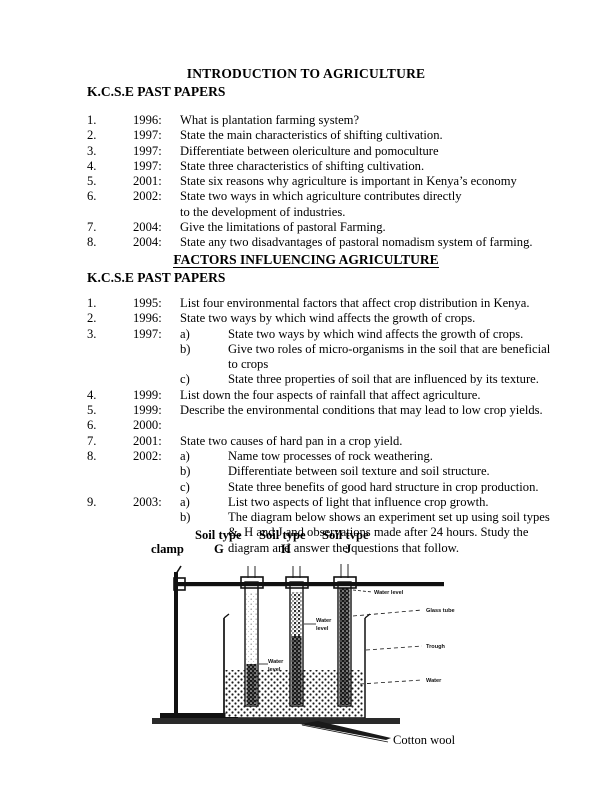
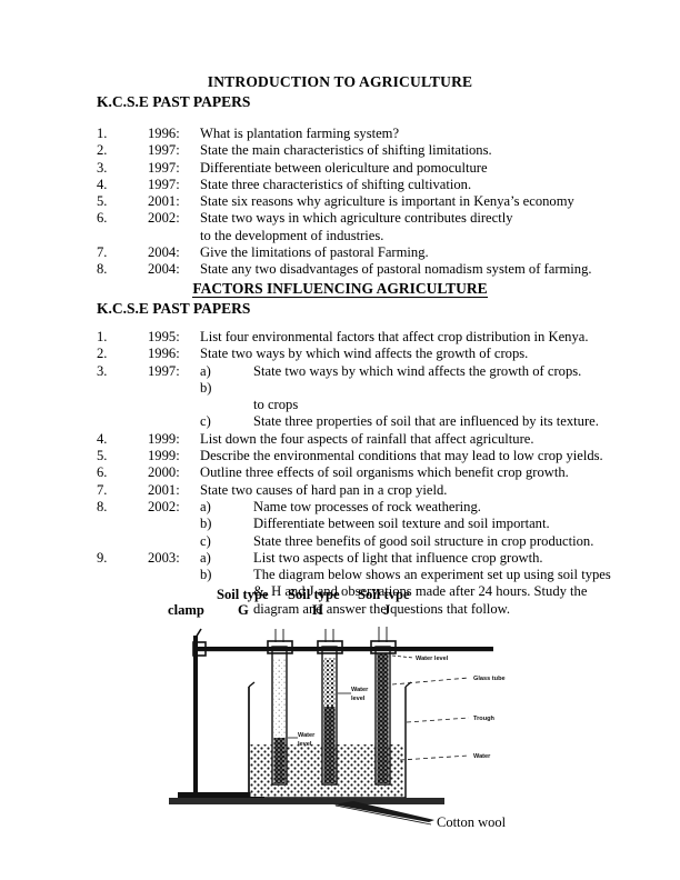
  INTRODUCTION TO AGRICULTURE
  K.C.S.E PAST PAPERS
  1.
  1996:
  What is plantation farming system?
  2.
  1997:
- State the main characteristics of shifting cultivation.
+ State the main characteristics of shifting limitations.
  3.
  1997:
  Differentiate between olericulture and pomoculture
  4.
  1997:
  State three characteristics of shifting cultivation.
  5.
  2001:
  State six reasons why agriculture is important in Kenya’s economy
  6.
  2002:
  State two ways in which agriculture contributes directly
  to the development of industries.
  7.
  2004:
  Give the limitations of pastoral Farming.
  8.
  2004:
  State any two disadvantages of pastoral nomadism system of farming.
  FACTORS INFLUENCING AGRICULTURE
  K.C.S.E PAST PAPERS
  1.
  1995:
  List four environmental factors that affect crop distribution in Kenya.
  2.
  1996:
  State two ways by which wind affects the growth of crops.
  3.
  1997:
  a)
  State two ways by which wind affects the growth of crops.
  b)
- Give two roles of micro-organisms in the soil that are beneficial
  to crops
  c)
  State three properties of soil that are influenced by its texture.
  4.
  1999:
  List down the four aspects of rainfall that affect agriculture.
  5.
  1999:
  Describe the environmental conditions that may lead to low crop yields.
  6.
  2000:
+ Outline three effects of soil organisms which benefit crop growth.
  7.
  2001:
  State two causes of hard pan in a crop yield.
  8.
  2002:
  a)
  Name tow processes of rock weathering.
  b)
- Differentiate between soil texture and soil structure.
+ Differentiate between soil texture and soil important.
  c)
- State three benefits of good hard structure in crop production.
+ State three benefits of good soil structure in crop production.
  9.
  2003:
  a)
  List two aspects of light that influence crop growth.
  b)
  The diagram below shows an experiment set up using soil types
  &, H and J and observations made after 24 hours. Study the
  diagram and answer the questions that follow.
  Soil type
  G
  Soil type
  H
  Soil tvpe
  J
  clamp
  Cotton wool
